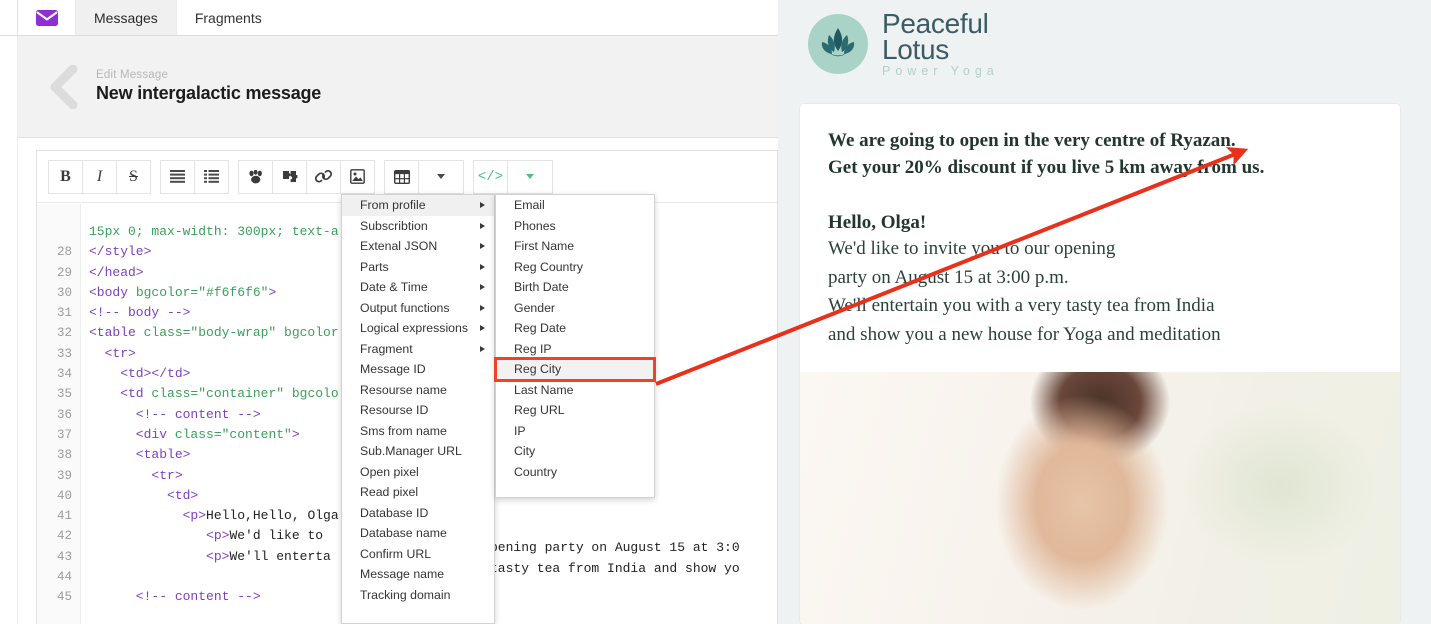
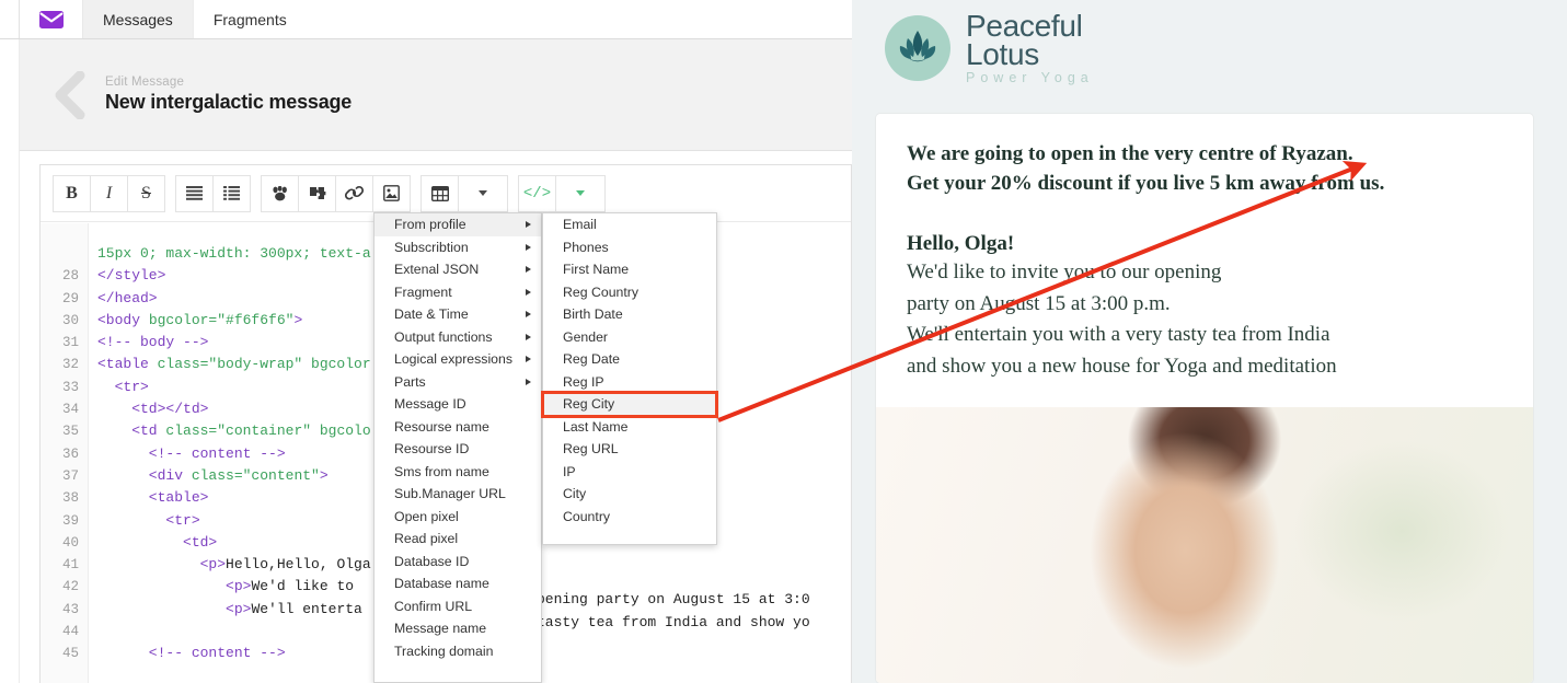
  Messages
  Fragments
  Edit Message
  New intergalactic message
  B
  I
  S
  </>
  28
  29
  30
  31
  32
  33
  34
  35
  36
  37
  38
  39
  40
  41
  42
  43
  44
  45
  15px 0; max-width: 300px; text-a
  </style>
  </head>
  <body bgcolor="#f6f6f6">
  <!-- body -->
  <table class="body-wrap" bgcolor
  <tr>
  <td></td>
  <td class="container" bgcolo
  <!-- content -->
  <div class="content">
  <table>
  <tr>
  <td>
  <p>Hello,Hello, Olga
  <p>We'd like to
  <p>We'll enterta
  <!-- content -->
  From profile
  Subscribtion
  Extenal JSON
- Parts
+ Fragment
  Date & Time
  Output functions
  Logical expressions
- Fragment
+ Parts
  Message ID
  Resourse name
  Resourse ID
  Sms from name
  Sub.Manager URL
  Open pixel
  Read pixel
  Database ID
  Database name
  Confirm URL
  Message name
  Tracking domain
  Email
  Phones
  First Name
  Reg Country
  Birth Date
  Gender
  Reg Date
  Reg IP
  Reg City
  Last Name
  Reg URL
  IP
  City
  Country
  ening party on August 15 at 3:0
  asty tea from India and show yo
  Peaceful
  Lotus
  Power Yoga
  We are going to open in the very centre of Ryazan.
  Get your 20% discount if you live 5 km awayrom us.
  Hello, Olga!
  We'd like to invite yo to our opening
  party on Auust 15 at 3:00 p.m.
  Wll entertain you with a very tasty tea from India
  and show you a new house for Yoga and meditation
